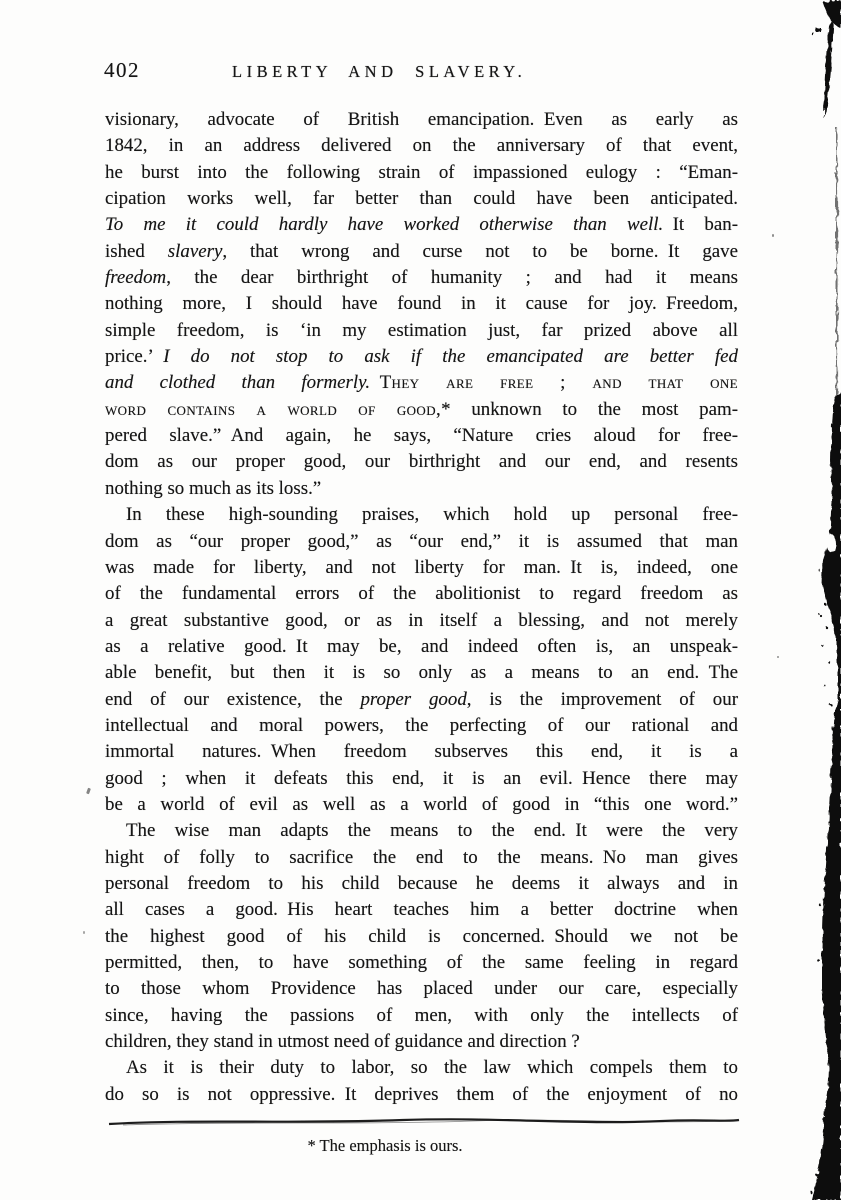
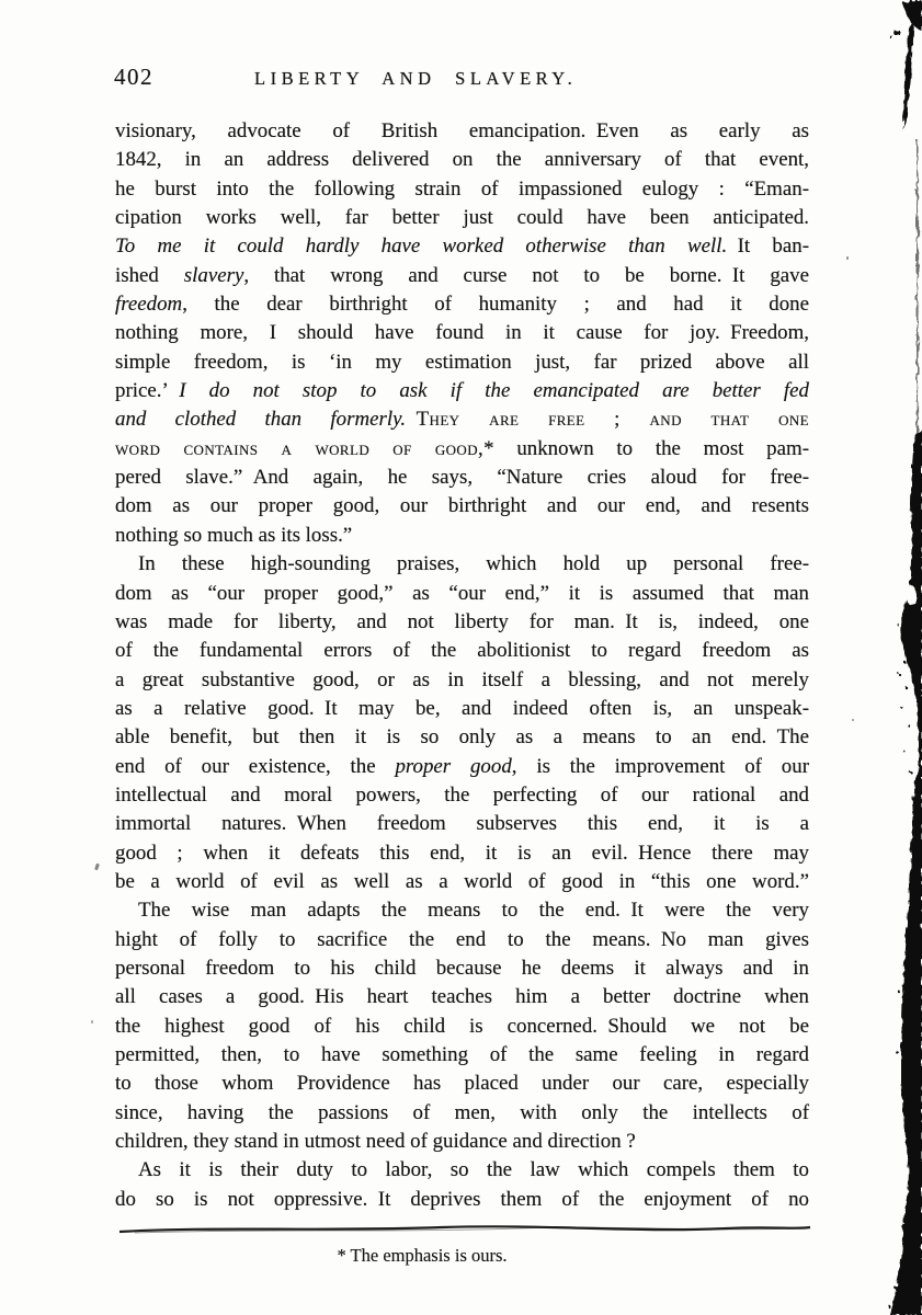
  402
  LIBERTY AND SLAVERY.
  visionary, advocate of British emancipation. Even as early as
  1842, in an address delivered on the anniversary of that event,
  he burst into the following strain of impassioned eulogy : “Eman-
- cipation works well, far better than could have been anticipated.
+ cipation works well, far better just could have been anticipated.
  To me it could hardly have worked otherwise than well. It ban-
  ished slavery, that wrong and curse not to be borne. It gave
- freedom, the dear birthright of humanity ; and had it means
+ freedom, the dear birthright of humanity ; and had it done
  nothing more, I should have found in it cause for joy. Freedom,
  simple freedom, is ‘in my estimation just, far prized above all
  price.’ I do not stop to ask if the emancipated are better fed
  and clothed than formerly. They are free ; and that one
  word contains a world of good,* unknown to the most pam-
  pered slave.” And again, he says, “Nature cries aloud for free-
  dom as our proper good, our birthright and our end, and resents
  nothing so much as its loss.”
  In these high-sounding praises, which hold up personal free-
  dom as “our proper good,” as “our end,” it is assumed that man
  was made for liberty, and not liberty for man. It is, indeed, one
  of the fundamental errors of the abolitionist to regard freedom as
  a great substantive good, or as in itself a blessing, and not merely
  as a relative good. It may be, and indeed often is, an unspeak-
  able benefit, but then it is so only as a means to an end. The
  end of our existence, the proper good, is the improvement of our
  intellectual and moral powers, the perfecting of our rational and
  immortal natures. When freedom subserves this end, it is a
  good ; when it defeats this end, it is an evil. Hence there may
  be a world of evil as well as a world of good in “this one word.”
  The wise man adapts the means to the end. It were the very
  hight of folly to sacrifice the end to the means. No man gives
  personal freedom to his child because he deems it always and in
  all cases a good. His heart teaches him a better doctrine when
  the highest good of his child is concerned. Should we not be
  permitted, then, to have something of the same feeling in regard
  to those whom Providence has placed under our care, especially
  since, having the passions of men, with only the intellects of
  children, they stand in utmost need of guidance and direction ?
  As it is their duty to labor, so the law which compels them to
  do so is not oppressive. It deprives them of the enjoyment of no
  * The emphasis is ours.
